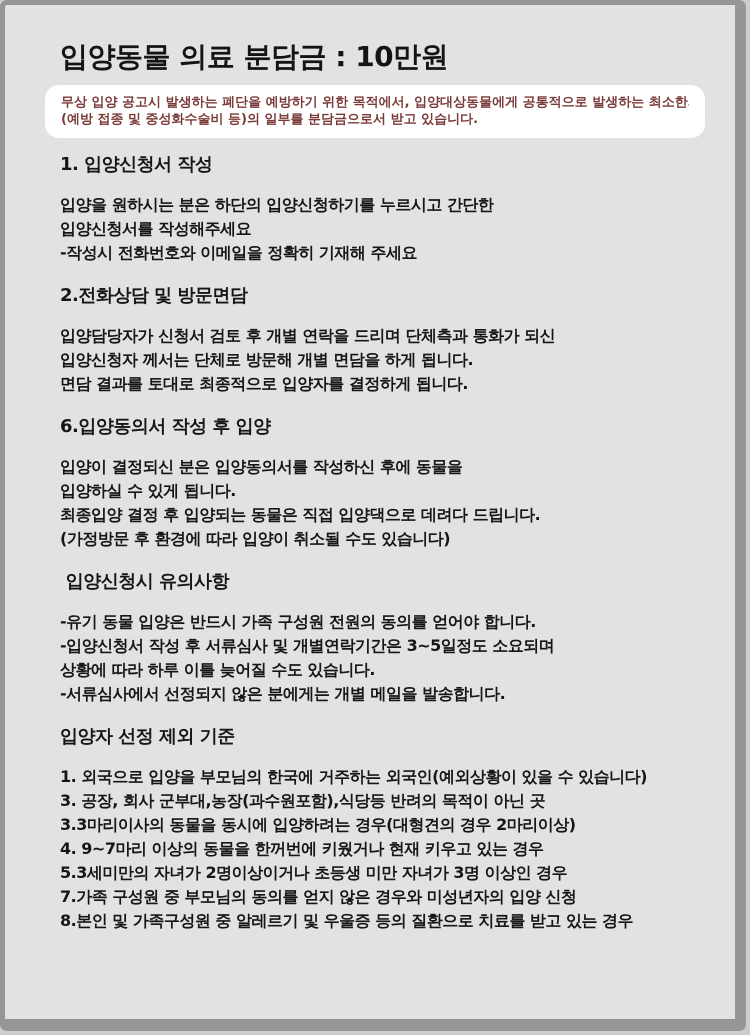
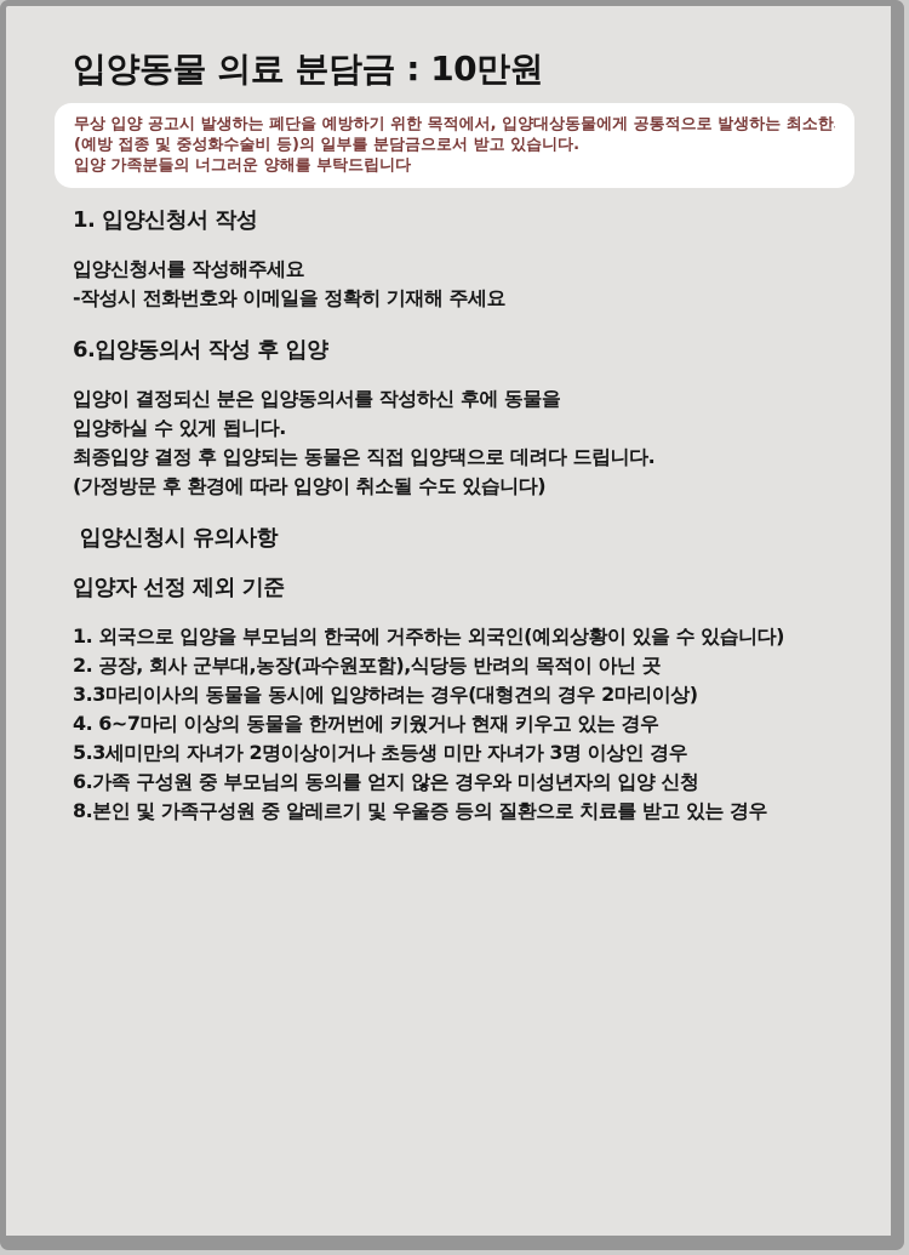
  입양동물 의료 분담금 : 10만원
  무상 입양 공고시 발생하는 폐단을 예방하기 위한 목적에서, 입양대상동물에게 공통적으로 발생하는 최소한
  (예방 접종 및 중성화수술비 등)의 일부를 분담금으로서 받고 있습니다.
+ 입양 가족분들의 너그러운 양해를 부탁드립니다
  1. 입양신청서 작성
- 입양을 원하시는 분은 하단의 입양신청하기를 누르시고 간단한
  입양신청서를 작성해주세요
  -작성시 전화번호와 이메일을 정확히 기재해 주세요
- 2.전화상담 및 방문면담
- 입양담당자가 신청서 검토 후 개별 연락을 드리며 단체측과 통화가 되신
- 입양신청자 께서는 단체로 방문해 개별 면담을 하게 됩니다.
- 면담 결과를 토대로 최종적으로 입양자를 결정하게 됩니다.
  6.입양동의서 작성 후 입양
  입양이 결정되신 분은 입양동의서를 작성하신 후에 동물을
  입양하실 수 있게 됩니다.
  최종입양 결정 후 입양되는 동물은 직접 입양댁으로 데려다 드립니다.
  (가정방문 후 환경에 따라 입양이 취소될 수도 있습니다)
  입양신청시 유의사항
- -유기 동물 입양은 반드시 가족 구성원 전원의 동의를 얻어야 합니다.
- -입양신청서 작성 후 서류심사 및 개별연락기간은 3~5일정도 소요되며
- 상황에 따라 하루 이틀 늦어질 수도 있습니다.
- -서류심사에서 선정되지 않은 분에게는 개별 메일을 발송합니다.
  입양자 선정 제외 기준
  1. 외국으로 입양을 부모님의 한국에 거주하는 외국인(예외상황이 있을 수 있습니다)
- 3. 공장, 회사 군부대,농장(과수원포함),식당등 반려의 목적이 아닌 곳
+ 2. 공장, 회사 군부대,농장(과수원포함),식당등 반려의 목적이 아닌 곳
  3.3마리이사의 동물을 동시에 입양하려는 경우(대형견의 경우 2마리이상)
- 4. 9~7마리 이상의 동물을 한꺼번에 키웠거나 현재 키우고 있는 경우
+ 4. 6~7마리 이상의 동물을 한꺼번에 키웠거나 현재 키우고 있는 경우
  5.3세미만의 자녀가 2명이상이거나 초등생 미만 자녀가 3명 이상인 경우
- 7.가족 구성원 중 부모님의 동의를 얻지 않은 경우와 미성년자의 입양 신청
+ 6.가족 구성원 중 부모님의 동의를 얻지 않은 경우와 미성년자의 입양 신청
  8.본인 및 가족구성원 중 알레르기 및 우울증 등의 질환으로 치료를 받고 있는 경우
